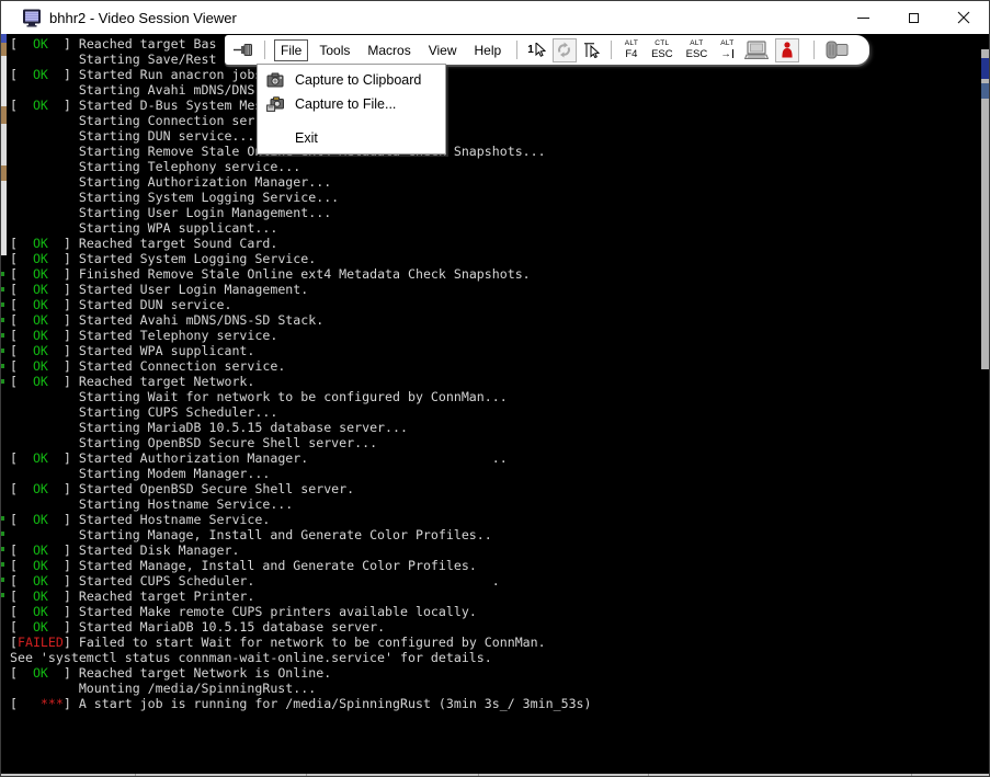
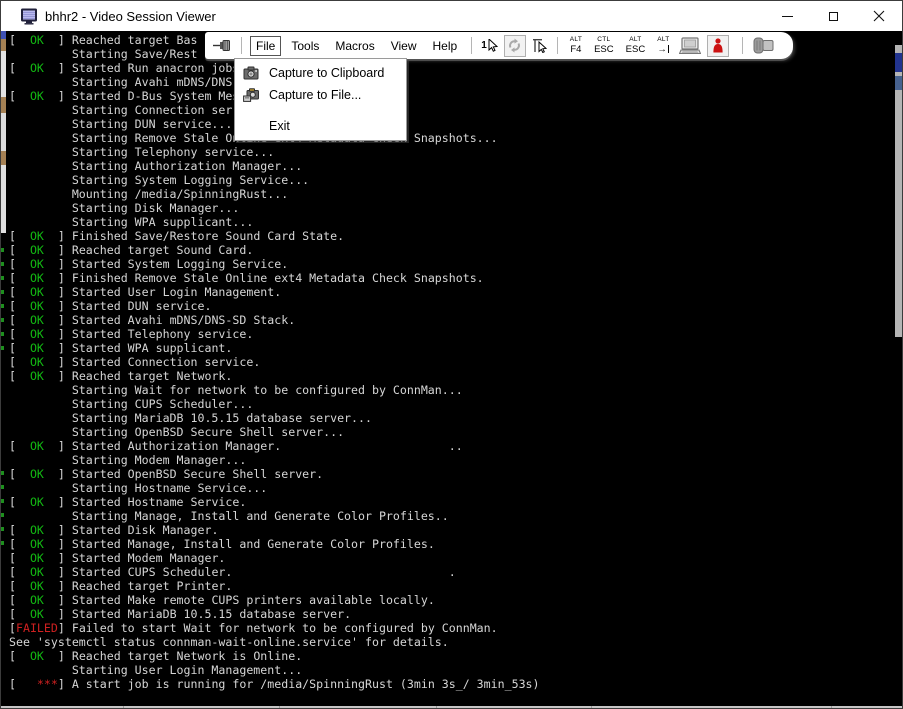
  bhhr2 - Video Session Viewer
  [ OK ] Reached target Bas
  Starting Save/Rest
  [ OK ] Started Run anacron job
  Starting Avahi mDNS/DNS
  [ OK ] Started D-Bus System Me
  Starting Connection ser
  Starting DUN service...
  Starting Telephony service...
  Starting Authorization Manager...
  Starting System Logging Service...
- Starting User Login Management...
+ Mounting /media/SpinningRust...
+ Starting Disk Manager...
  Starting WPA supplicant...
+ [ OK ] Finished Save/Restore Sound Card State.
  [ OK ] Reached target Sound Card.
  [ OK ] Started System Logging Service.
  [ OK ] Finished Remove Stale Online ext4 Metadata Check Snapshots.
  [ OK ] Started User Login Management.
  [ OK ] Started DUN service.
  [ OK ] Started Avahi mDNS/DNS-SD Stack.
  [ OK ] Started Telephony service.
  [ OK ] Started WPA supplicant.
  [ OK ] Started Connection service.
  [ OK ] Reached target Network.
  Starting Wait for network to be configured by ConnMan...
  Starting CUPS Scheduler...
  Starting MariaDB 10.5.15 database server...
  Starting OpenBSD Secure Shell server...
  [ OK ] Started Authorization Manager. ..
  Starting Modem Manager...
  [ OK ] Started OpenBSD Secure Shell server.
  Starting Hostname Service...
  [ OK ] Started Hostname Service.
  Starting Manage, Install and Generate Color Profiles..
  [ OK ] Started Disk Manager.
  [ OK ] Started Manage, Install and Generate Color Profiles.
+ [ OK ] Started Modem Manager.
  [ OK ] Started CUPS Scheduler. .
  [ OK ] Reached target Printer.
  [ OK ] Started Make remote CUPS printers available locally.
  [ OK ] Started MariaDB 10.5.15 database server.
  [FAILED] Failed to start Wait for network to be configured by ConnMan.
  See 'systemctl status connman-wait-online.service' for details.
  [ OK ] Reached target Network is Online.
- Mounting /media/SpinningRust...
+ Starting User Login Management...
  [ ***] A start job is running for /media/SpinningRust (3min 3s_/ 3min_53s)
  File
  Tools
  Macros
  View
  Help
  1
  F4
  ESC
  ESC
  →
  Capture to Clipboard
  Capture to File...
  Exit
